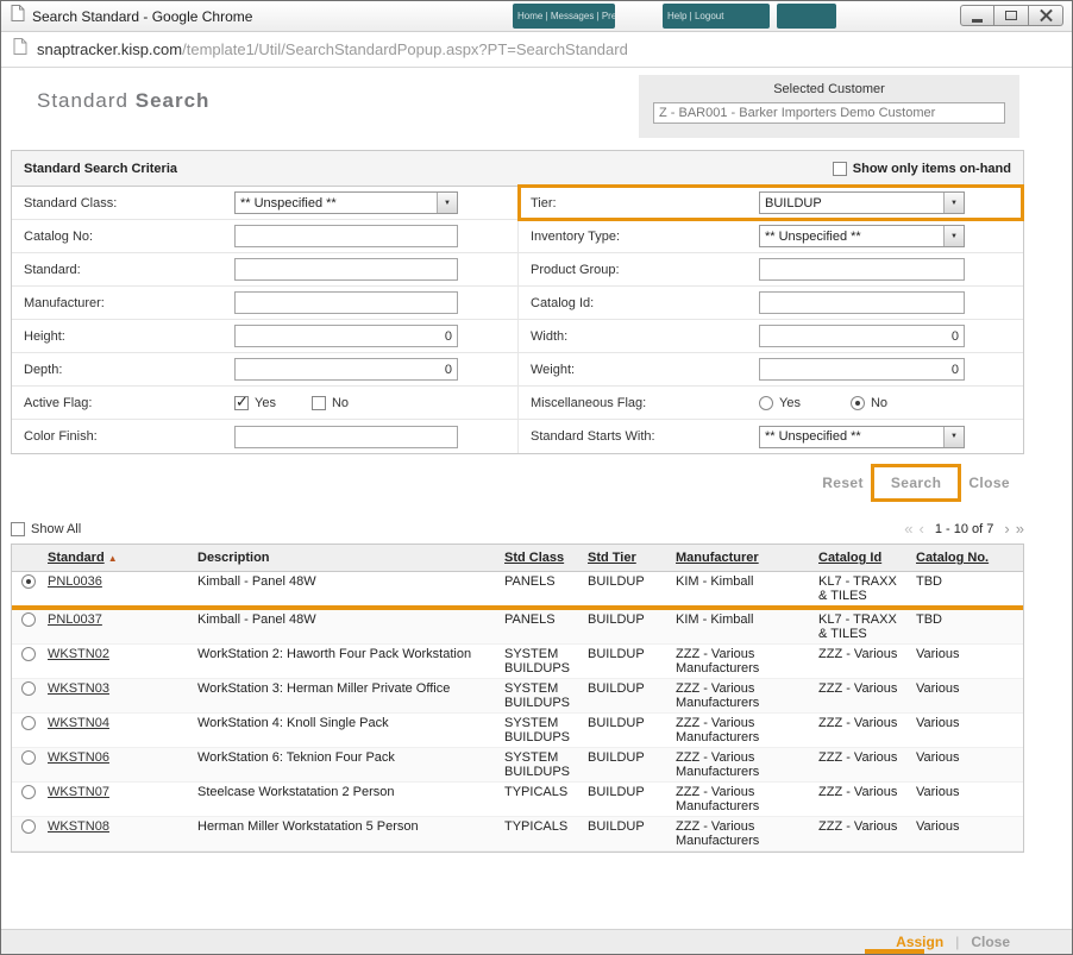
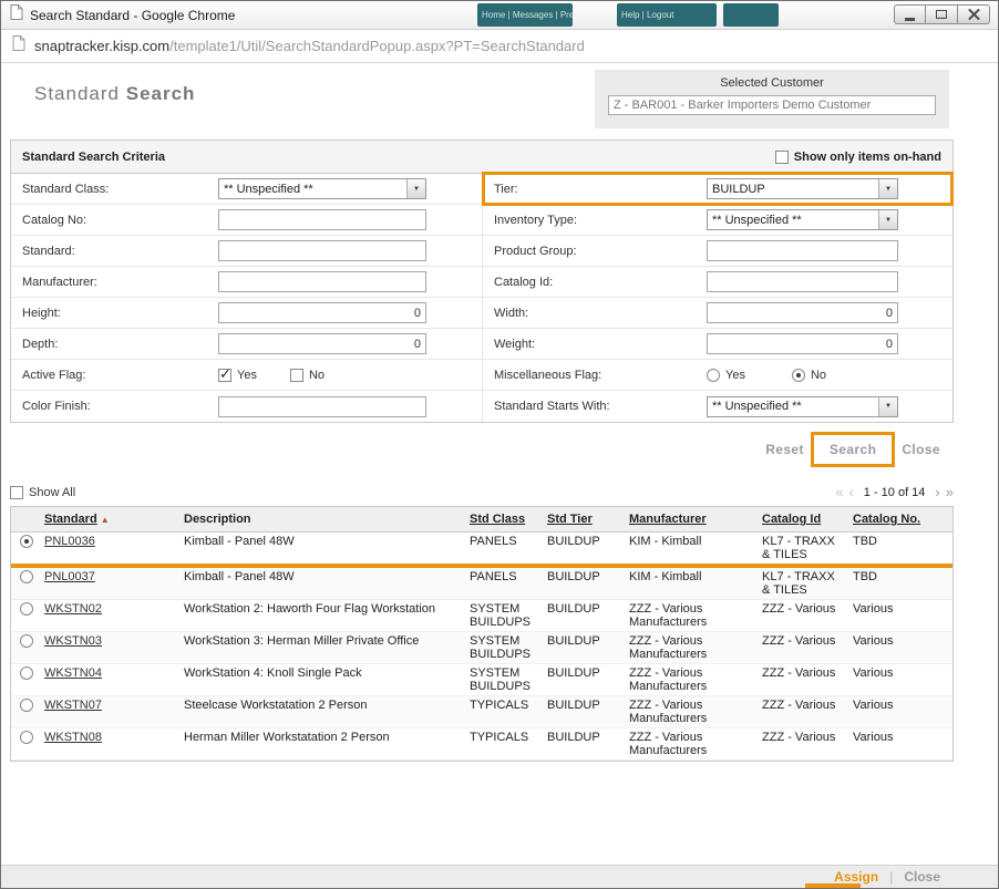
  Search Standard - Google Chrome
  Help | Logout
  snaptracker.kisp.com/template1/Util/SearchStandardPopup.aspx?PT=SearchStandard
  Standard Search
  Selected Customer
  Z - BAR001 - Barker Importers Demo Customer
  Standard Search Criteria
  Show only items on-hand
  Standard Class:
  ** Unspecified **
  Tier:
  BUILDUP
  Catalog No:
  Inventory Type:
  ** Unspecified **
  Standard:
  Product Group:
  Manufacturer:
  Catalog Id:
  Height:
  0
  Width:
  0
  Depth:
  0
  Weight:
  0
  Active Flag:
  Yes
  No
  Miscellaneous Flag:
  Yes
  No
  Color Finish:
  Standard Starts With:
  ** Unspecified **
  Reset
  Search
  Close
  Show All
  «
  ‹
- 1 - 10 of 7
+ 1 - 10 of 14
  ›
  »
  	Standard ▲	Description	Std Class	Std Tier	Manufacturer	Catalog Id	Catalog No.
  	PNL0036	Kimball - Panel 48W	PANELS	BUILDUP	KIM - Kimball	KL7 - TRAXX & TILES	TBD
  	PNL0037	Kimball - Panel 48W	PANELS	BUILDUP	KIM - Kimball	KL7 - TRAXX & TILES	TBD
- 	WKSTN02	WorkStation 2: Haworth Four Pack Workstation	SYSTEM BUILDUPS	BUILDUP	ZZZ - Various Manufacturers	ZZZ - Various	Various
+ 	WKSTN02	WorkStation 2: Haworth Four Flag Workstation	SYSTEM BUILDUPS	BUILDUP	ZZZ - Various Manufacturers	ZZZ - Various	Various
  	WKSTN03	WorkStation 3: Herman Miller Private Office	SYSTEM BUILDUPS	BUILDUP	ZZZ - Various Manufacturers	ZZZ - Various	Various
  	WKSTN04	WorkStation 4: Knoll Single Pack	SYSTEM BUILDUPS	BUILDUP	ZZZ - Various Manufacturers	ZZZ - Various	Various
- 	WKSTN06	WorkStation 6: Teknion Four Pack	SYSTEM BUILDUPS	BUILDUP	ZZZ - Various Manufacturers	ZZZ - Various	Various
  	WKSTN07	Steelcase Workstatation 2 Person	TYPICALS	BUILDUP	ZZZ - Various Manufacturers	ZZZ - Various	Various
- 	WKSTN08	Herman Miller Workstatation 5 Person	TYPICALS	BUILDUP	ZZZ - Various Manufacturers	ZZZ - Various	Various
+ 	WKSTN08	Herman Miller Workstatation 2 Person	TYPICALS	BUILDUP	ZZZ - Various Manufacturers	ZZZ - Various	Various
  Assign
  |
  Close
